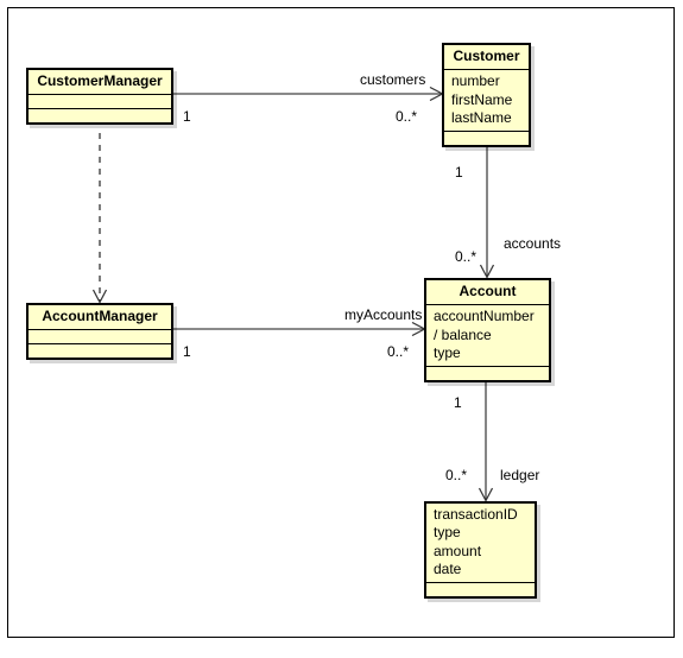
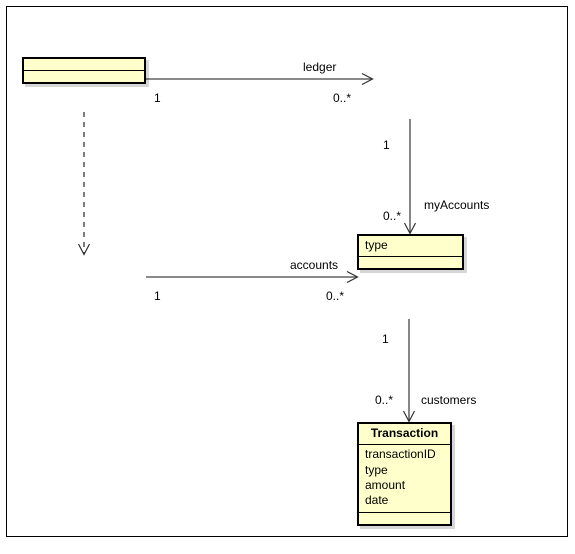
- CustomerManager
- Customer
- number
- firstName
- lastName
- AccountManager
- Account
- accountNumber
- / balance
  type
+ Transaction
  transactionID
  type
  amount
  date
  1
- customers
+ ledger
  0..*
  1
- accounts
+ myAccounts
  0..*
  1
- myAccounts
+ accounts
  0..*
  1
- ledger
+ customers
  0..*
